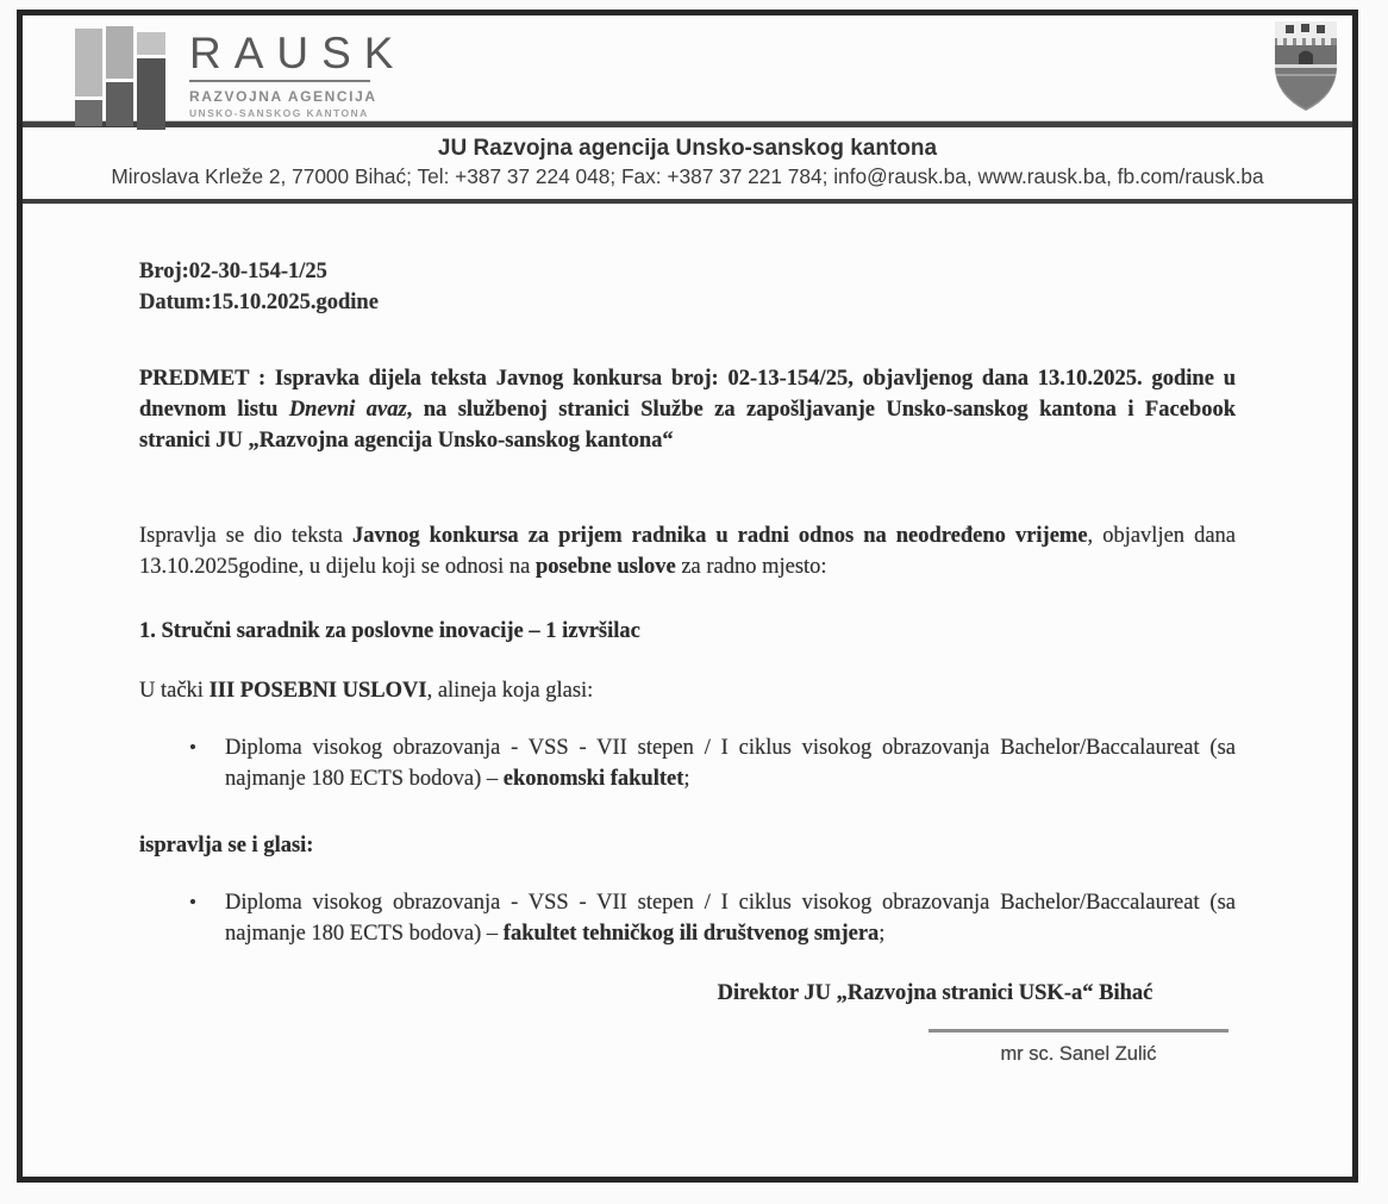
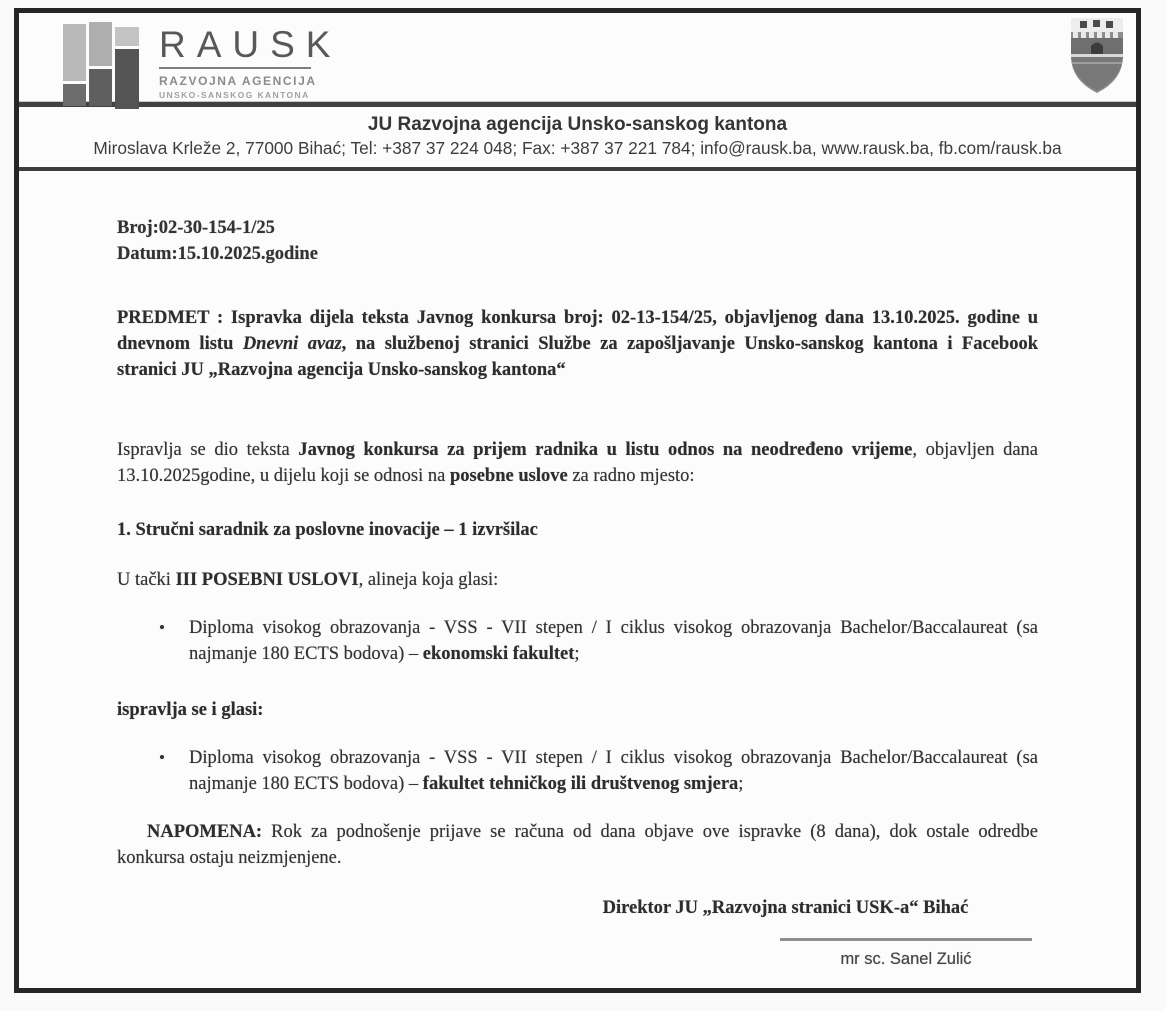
  RAUSK
  RAZVOJNA AGENCIJA
  UNSKO-SANSKOG KANTONA
  JU Razvojna agencija Unsko-sanskog kantona
  Miroslava Krleže 2, 77000 Bihać; Tel: +387 37 224 048; Fax: +387 37 221 784; info@rausk.ba, www.rausk.ba, fb.com/rausk.ba
  Broj:02-30-154-1/25
  Datum:15.10.2025.godine
  PREDMET : Ispravka dijela teksta Javnog konkursa broj: 02-13-154/25, objavljenog dana 13.10.2025. godine u dnevnom listu Dnevni avaz, na službenoj stranici Službe za zapošljavanje Unsko-sanskog kantona i Facebook stranici JU „Razvojna agencija Unsko-sanskog kantona“
- Ispravlja se dio teksta Javnog konkursa za prijem radnika u radni odnos na neodređeno vrijeme, objavljen dana 13.10.2025godine, u dijelu koji se odnosi na posebne uslove za radno mjesto:
+ Ispravlja se dio teksta Javnog konkursa za prijem radnika u listu odnos na neodređeno vrijeme, objavljen dana 13.10.2025godine, u dijelu koji se odnosi na posebne uslove za radno mjesto:
  1. Stručni saradnik za poslovne inovacije – 1 izvršilac
  U tački III POSEBNI USLOVI, alineja koja glasi:
  •
  Diploma visokog obrazovanja - VSS - VII stepen / I ciklus visokog obrazovanja Bachelor/Baccalaureat (sa najmanje 180 ECTS bodova) – ekonomski fakultet;
  ispravlja se i glasi:
  •
  Diploma visokog obrazovanja - VSS - VII stepen / I ciklus visokog obrazovanja Bachelor/Baccalaureat (sa najmanje 180 ECTS bodova) – fakultet tehničkog ili društvenog smjera;
+ NAPOMENA: Rok za podnošenje prijave se računa od dana objave ove ispravke (8 dana), dok ostale odredbe konkursa ostaju neizmjenjene.
  Direktor JU „Razvojna stranici USK-a“ Bihać
  mr sc. Sanel Zulić
